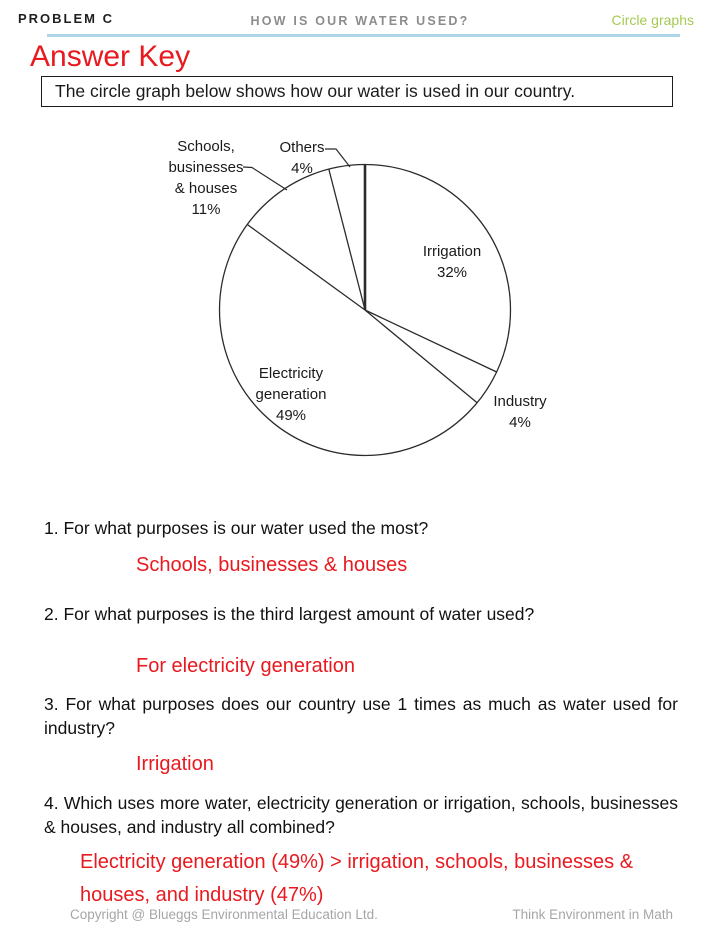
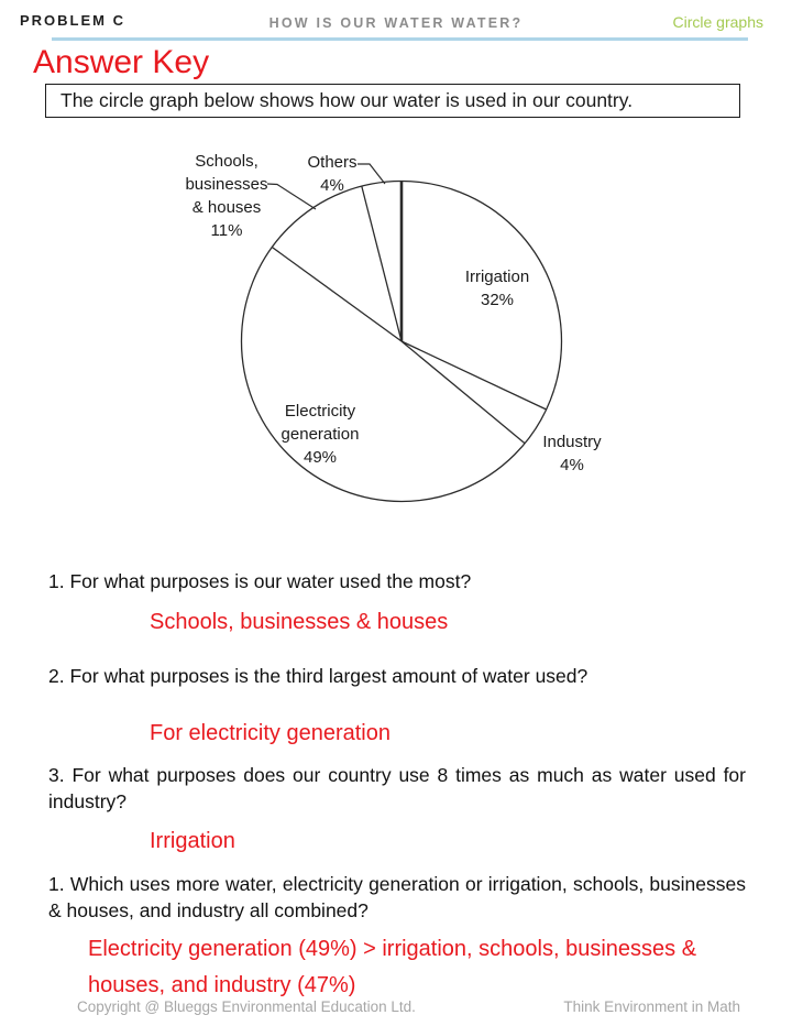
  PROBLEM C
- HOW IS OUR WATER USED?
+ HOW IS OUR WATER WATER?
  Circle graphs
  Answer Key
  The circle graph below shows how our water is used in our country.
  Schools,
  businesses
  & houses
  11%
  Others
  4%
  Irrigation
  32%
  Electricity
  generation
  49%
  Industry
  4%
  1. For what purposes is our water used the most?
  Schools, businesses & houses
  2. For what purposes is the third largest amount of water used?
  For electricity generation
- 3. For what purposes does our country use 1 times as much as water used for industry?
+ 3. For what purposes does our country use 8 times as much as water used for industry?
  Irrigation
- 4. Which uses more water, electricity generation or irrigation, schools, businesses & houses, and industry all combined?
+ 1. Which uses more water, electricity generation or irrigation, schools, businesses & houses, and industry all combined?
  Electricity generation (49%) > irrigation, schools, businesses & houses, and industry (47%)
  Copyright @ Blueggs Environmental Education Ltd.
  Think Environment in Math
